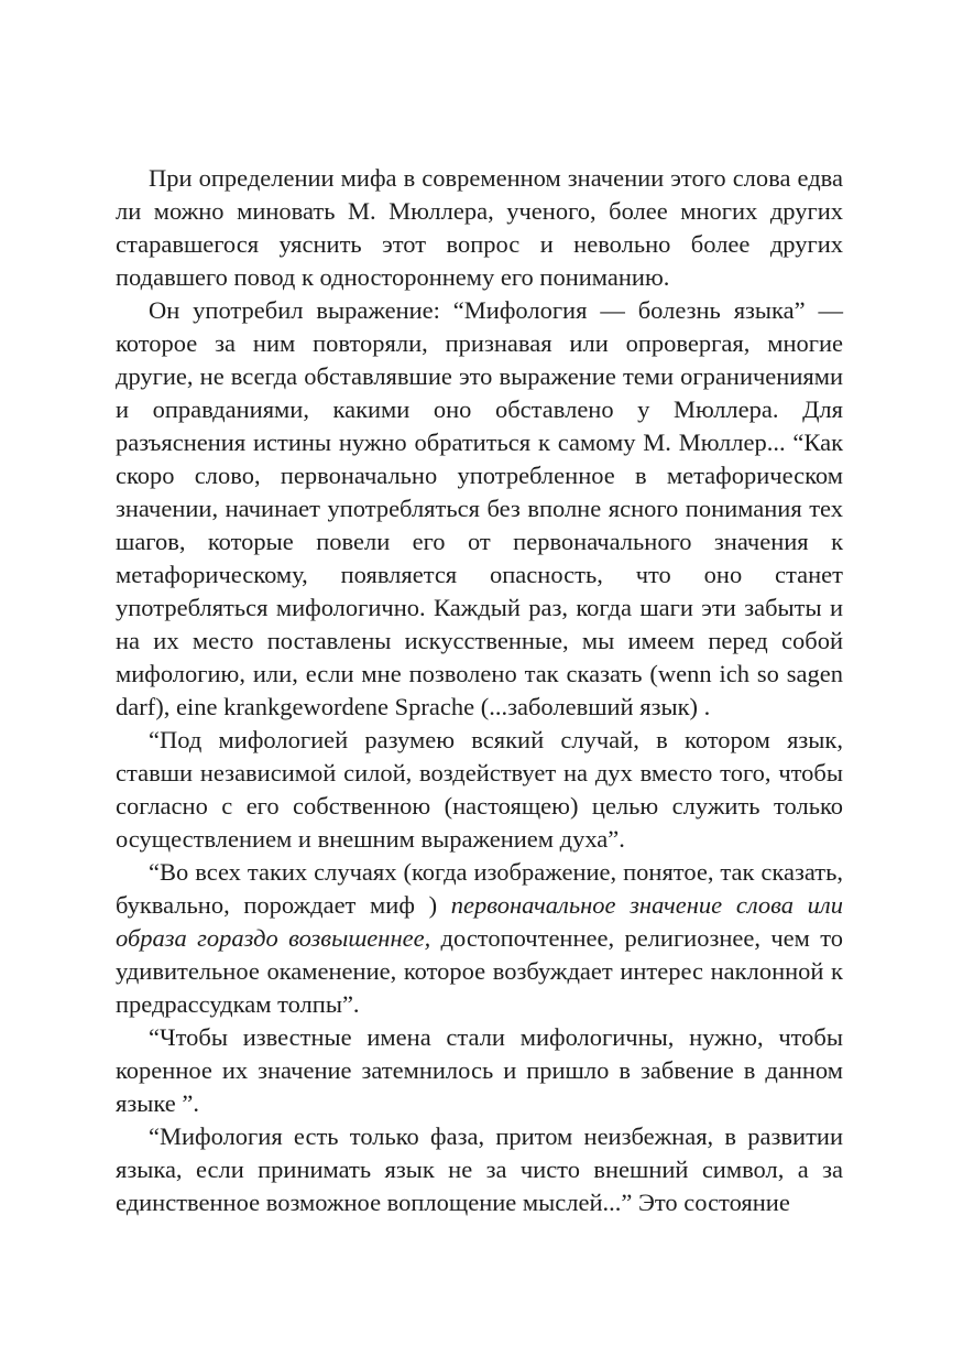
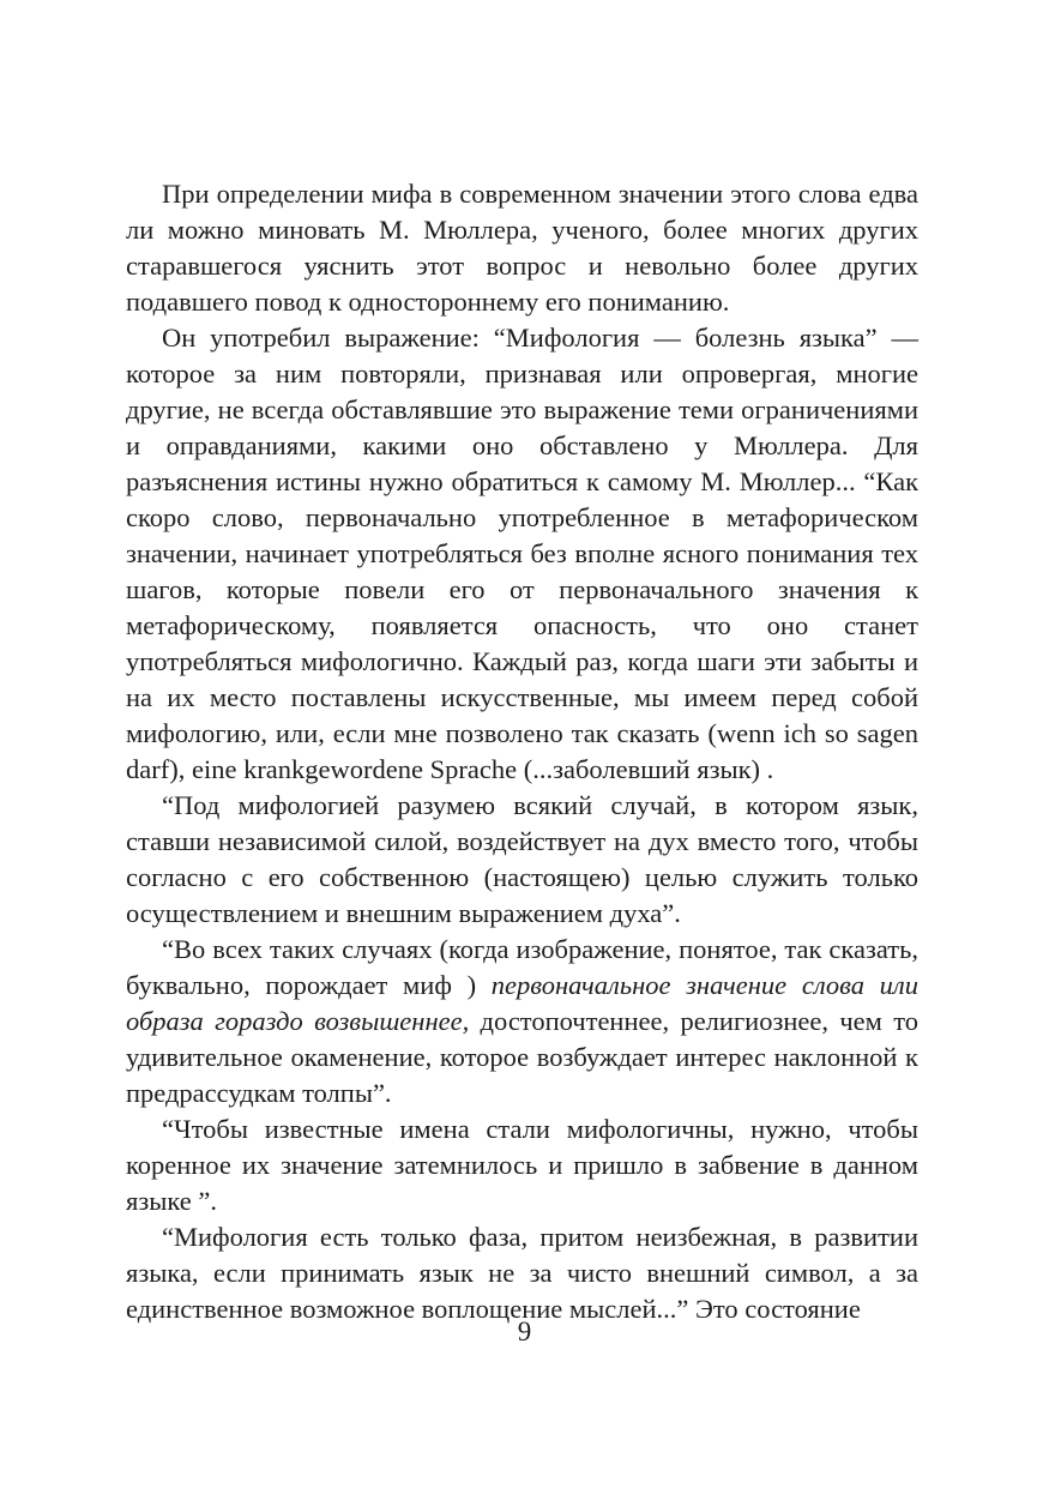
  При определении мифа в современном значении этого слова едва ли можно миновать М. Мюллера, ученого, более многих других старавшегося уяснить этот вопрос и невольно более других подавшего повод к одностороннему его пониманию.
  Он употребил выражение: “Мифология — болезнь языка” — которое за ним повторяли, признавая или опровергая, многие другие, не всегда обставлявшие это выражение теми ограничениями и оправданиями, какими оно обставлено у Мюллера. Для разъяснения истины нужно обратиться к самому М. Мюллер... “Как скоро слово, первоначально употребленное в метафорическом значении, начинает употребляться без вполне ясного понимания тех шагов, которые повели его от первоначального значения к метафорическому, появляется опасность, что оно станет употребляться мифологично. Каждый раз, когда шаги эти забыты и на их место поставлены искусственные, мы имеем перед собой мифологию, или, если мне позволено так сказать (wenn ich so sagen darf), eine krankgewordene Sprache (...заболевший язык) .
  “Под мифологией разумею всякий случай, в котором язык, ставши независимой силой, воздействует на дух вместо того, чтобы согласно с его собственною (настоящею) целью служить только осуществлением и внешним выражением духа”.
  “Во всех таких случаях (когда изображение, понятое, так сказать, буквально, порождает миф ) первоначальное значение слова или образа гораздо возвышеннее, достопочтеннее, религиознее, чем то удивительное окаменение, которое возбуждает интерес наклонной к предрассудкам толпы”.
  “Чтобы известные имена стали мифологичны, нужно, чтобы коренное их значение затемнилось и пришло в забвение в данном языке ”.
  “Мифология есть только фаза, притом неизбежная, в развитии языка, если принимать язык не за чисто внешний символ, а за единственное возможное воплощение мыслей...” Это состояние
+ 9
